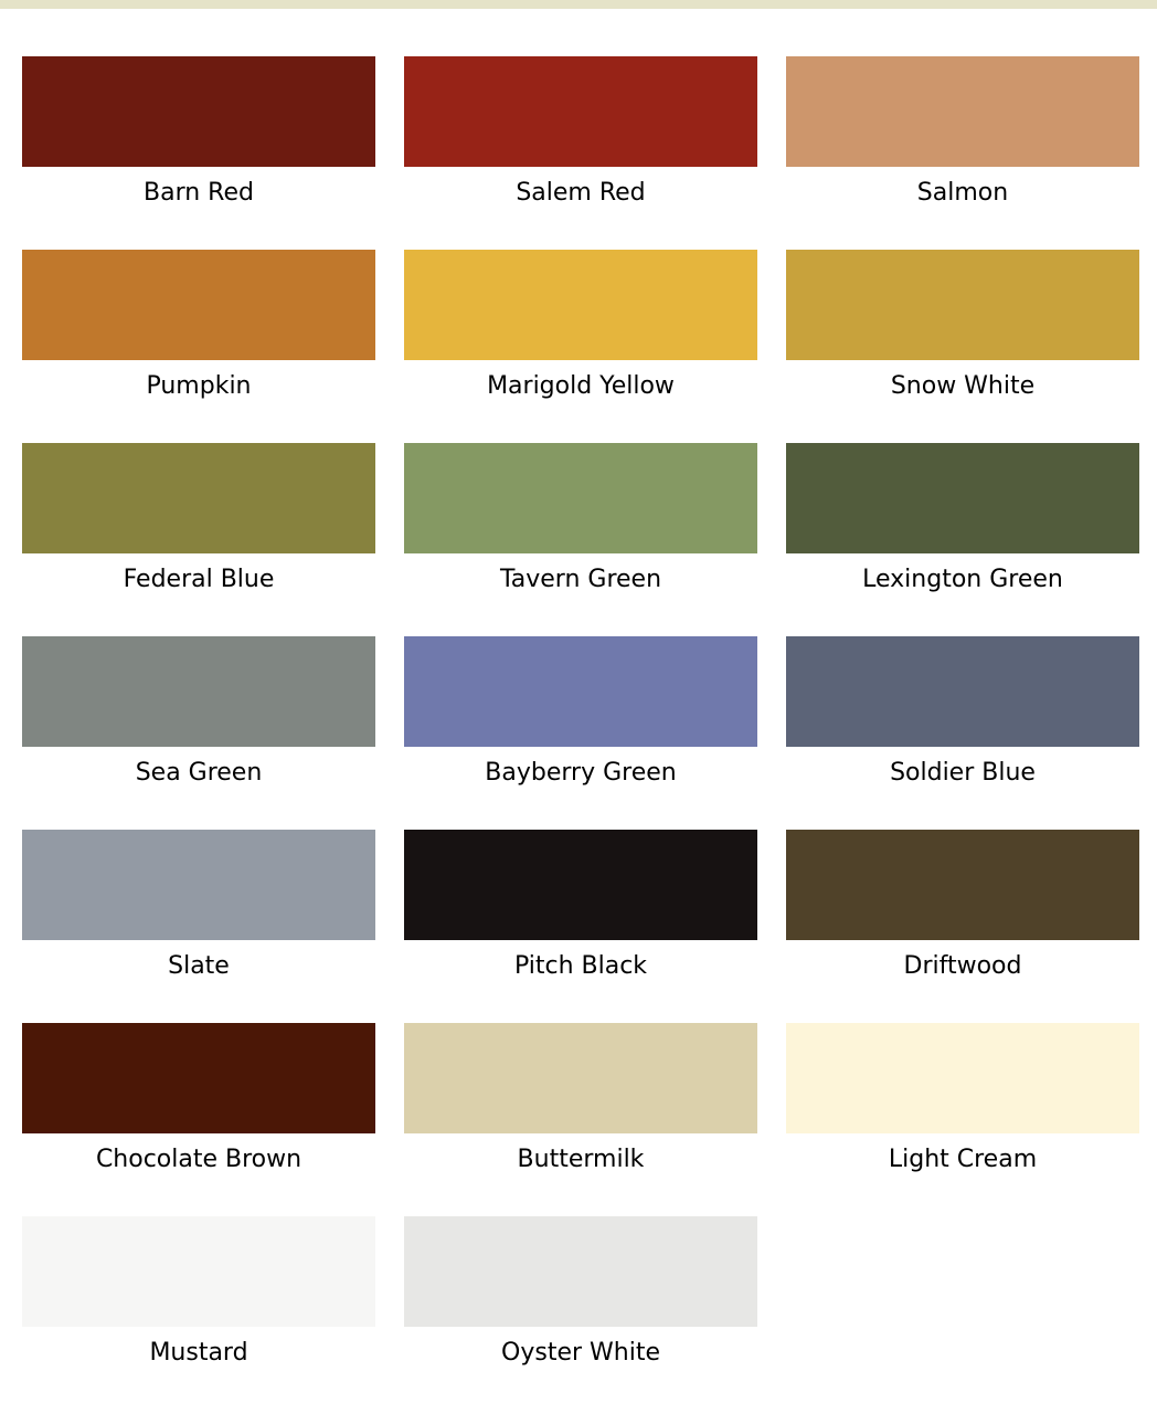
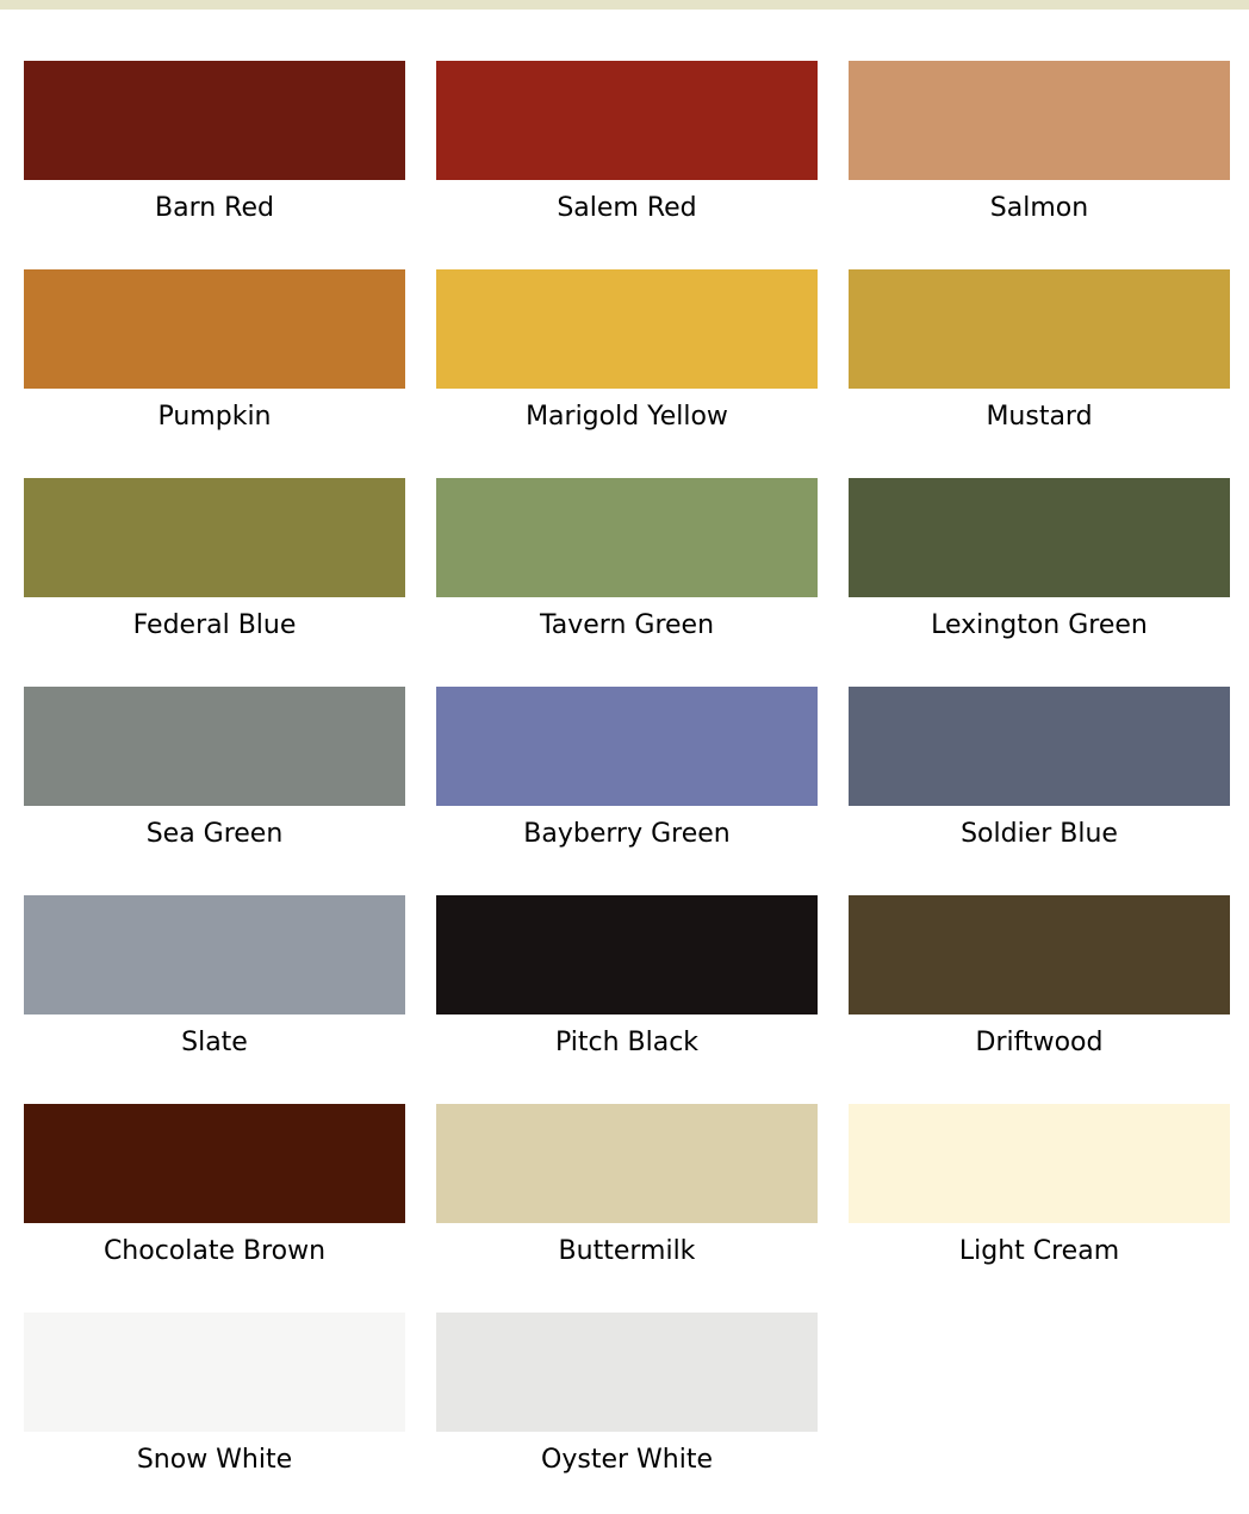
  Barn Red
  Salem Red
  Salmon
  Pumpkin
  Marigold Yellow
- Snow White
+ Mustard
  Federal Blue
  Tavern Green
  Lexington Green
  Sea Green
  Bayberry Green
  Soldier Blue
  Slate
  Pitch Black
  Driftwood
  Chocolate Brown
  Buttermilk
  Light Cream
- Mustard
+ Snow White
  Oyster White
